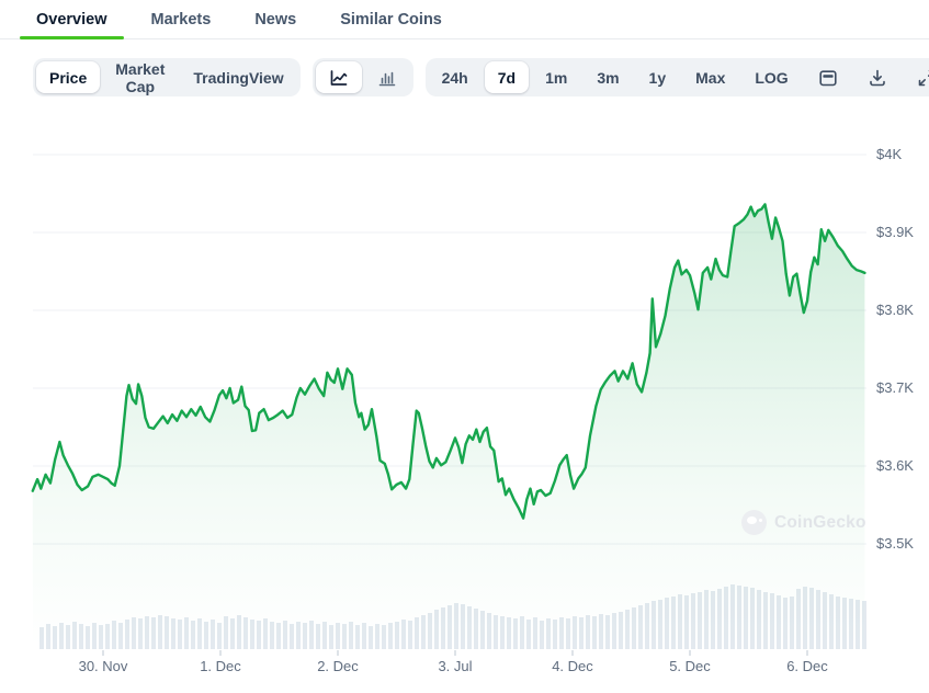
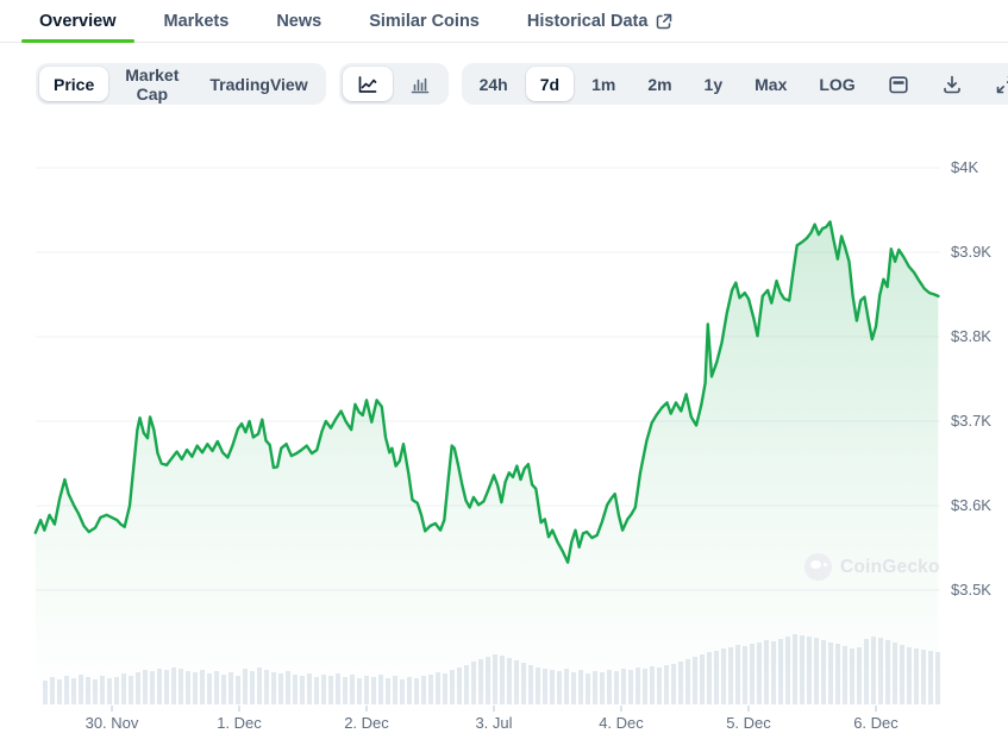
  Overview
  Markets
  News
  Similar Coins
+ Historical Data
  Price
  Market Cap
  TradingView
  24h
  7d
  1m
- 3m
+ 2m
  1y
  Max
  LOG
  $4K
  $3.9K
  $3.8K
  $3.7K
  $3.6K
  $3.5K
  30. Nov
  1. Dec
  2. Dec
  3. Jul
  4. Dec
  5. Dec
  6. Dec
  CoinGecko
